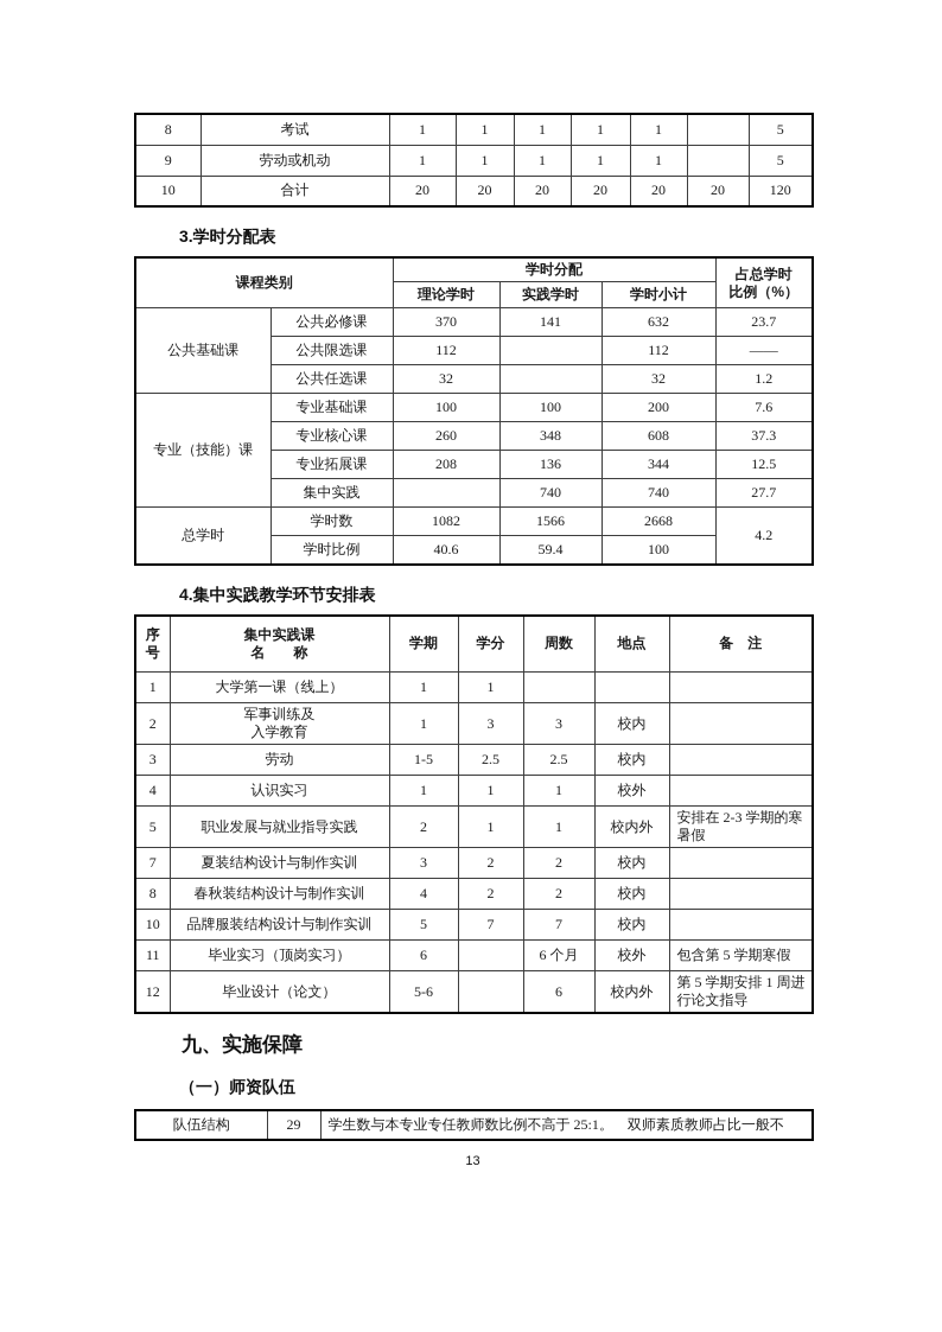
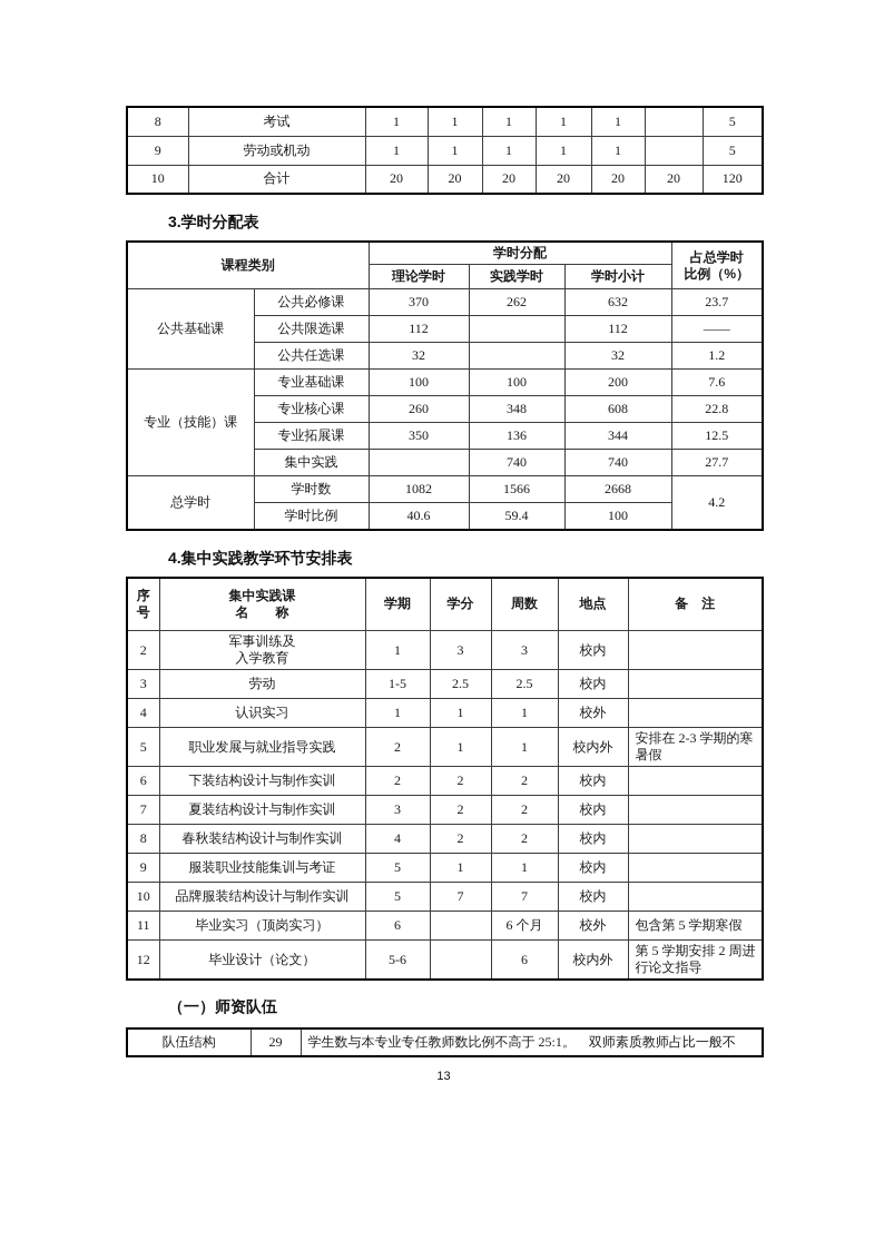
  8	考试	1	1	1	1	1		5
  9	劳动或机动	1	1	1	1	1		5
  10	合计	20	20	20	20	20	20	120
  3.学时分配表
  课程类别	学时分配	占总学时 比例（%）
  理论学时	实践学时	学时小计
- 公共基础课	公共必修课	370	141	632	23.7
+ 公共基础课	公共必修课	370	262	632	23.7
  公共限选课	112		112	——
  公共任选课	32		32	1.2
  专业（技能）课	专业基础课	100	100	200	7.6
- 专业核心课	260	348	608	37.3
+ 专业核心课	260	348	608	22.8
- 专业拓展课	208	136	344	12.5
+ 专业拓展课	350	136	344	12.5
  集中实践		740	740	27.7
  总学时	学时数	1082	1566	2668	4.2
  学时比例	40.6	59.4	100
  4.集中实践教学环节安排表
  序 号	集中实践课 名 称	学期	学分	周数	地点	备 注
- 1	大学第一课（线上）	1	1
  2	军事训练及 入学教育	1	3	3	校内
  3	劳动	1-5	2.5	2.5	校内
  4	认识实习	1	1	1	校外
  5	职业发展与就业指导实践	2	1	1	校内外	安排在 2-3 学期的寒暑假
+ 6	下装结构设计与制作实训	2	2	2	校内
  7	夏装结构设计与制作实训	3	2	2	校内
  8	春秋装结构设计与制作实训	4	2	2	校内
+ 9	服装职业技能集训与考证	5	1	1	校内
  10	品牌服装结构设计与制作实训	5	7	7	校内
  11	毕业实习（顶岗实习）	6		6 个月	校外	包含第 5 学期寒假
- 12	毕业设计（论文）	5-6		6	校内外	第 5 学期安排 1 周进行论文指导
+ 12	毕业设计（论文）	5-6		6	校内外	第 5 学期安排 2 周进行论文指导
- 九、实施保障
  （一）师资队伍
  队伍结构	29	学生数与本专业专任教师数比例不高于 25:1。 双师素质教师占比一般不
  13
